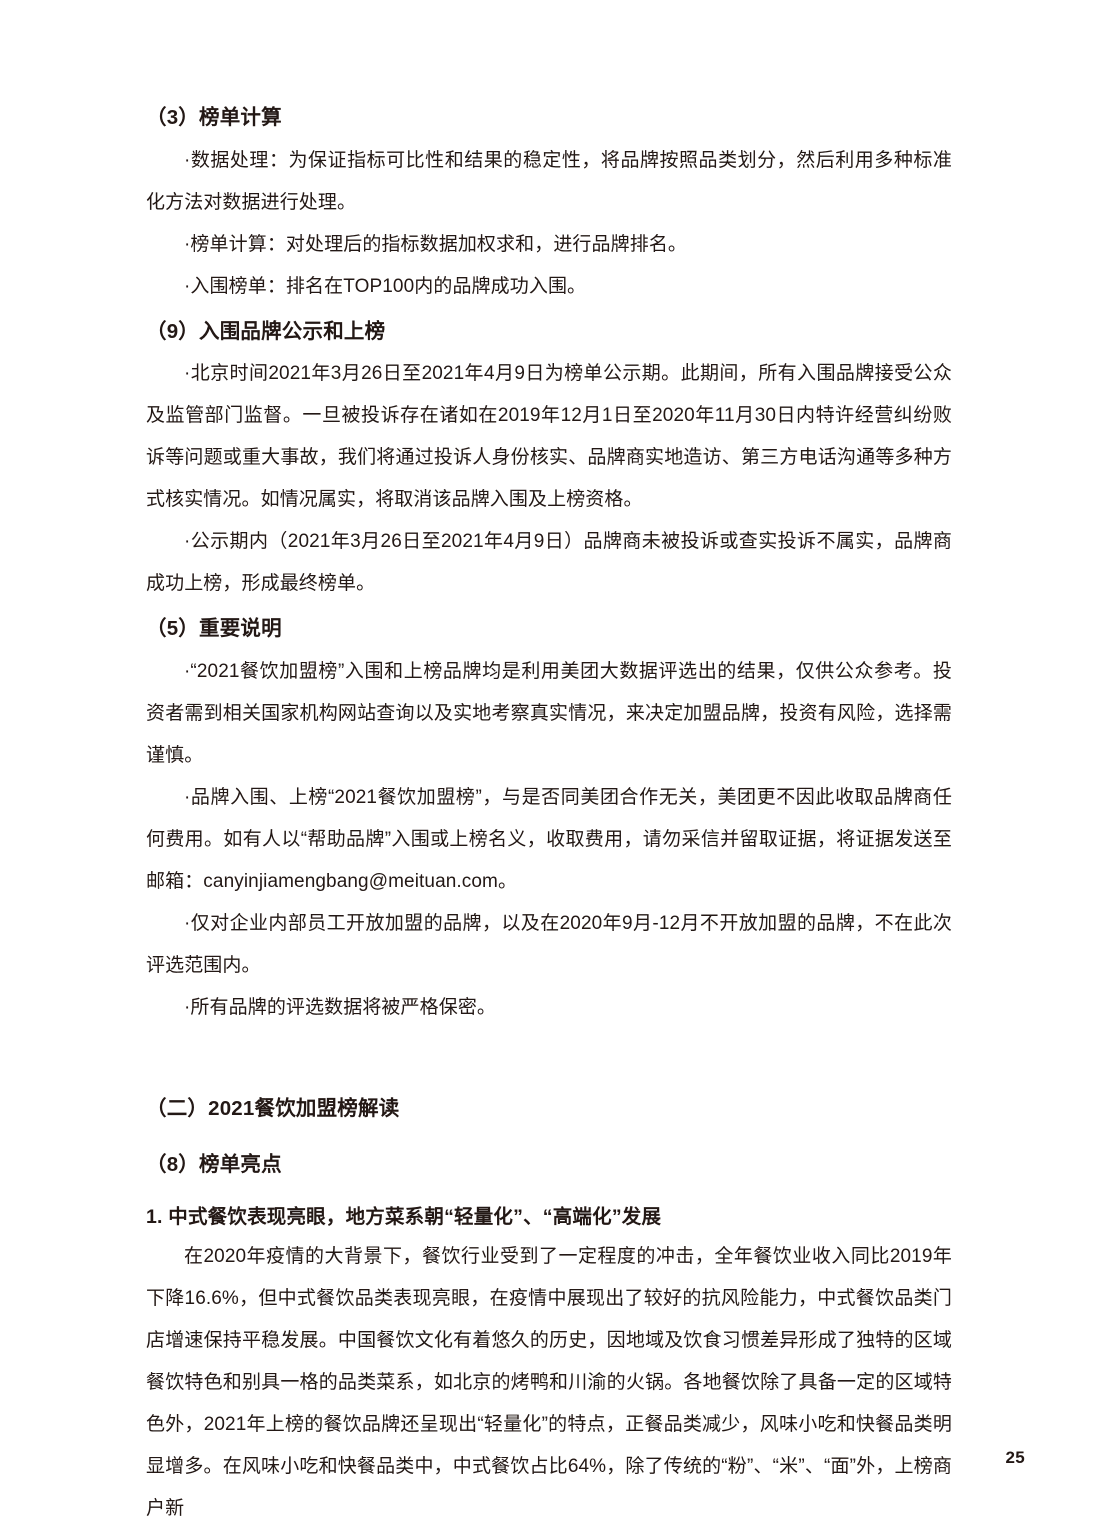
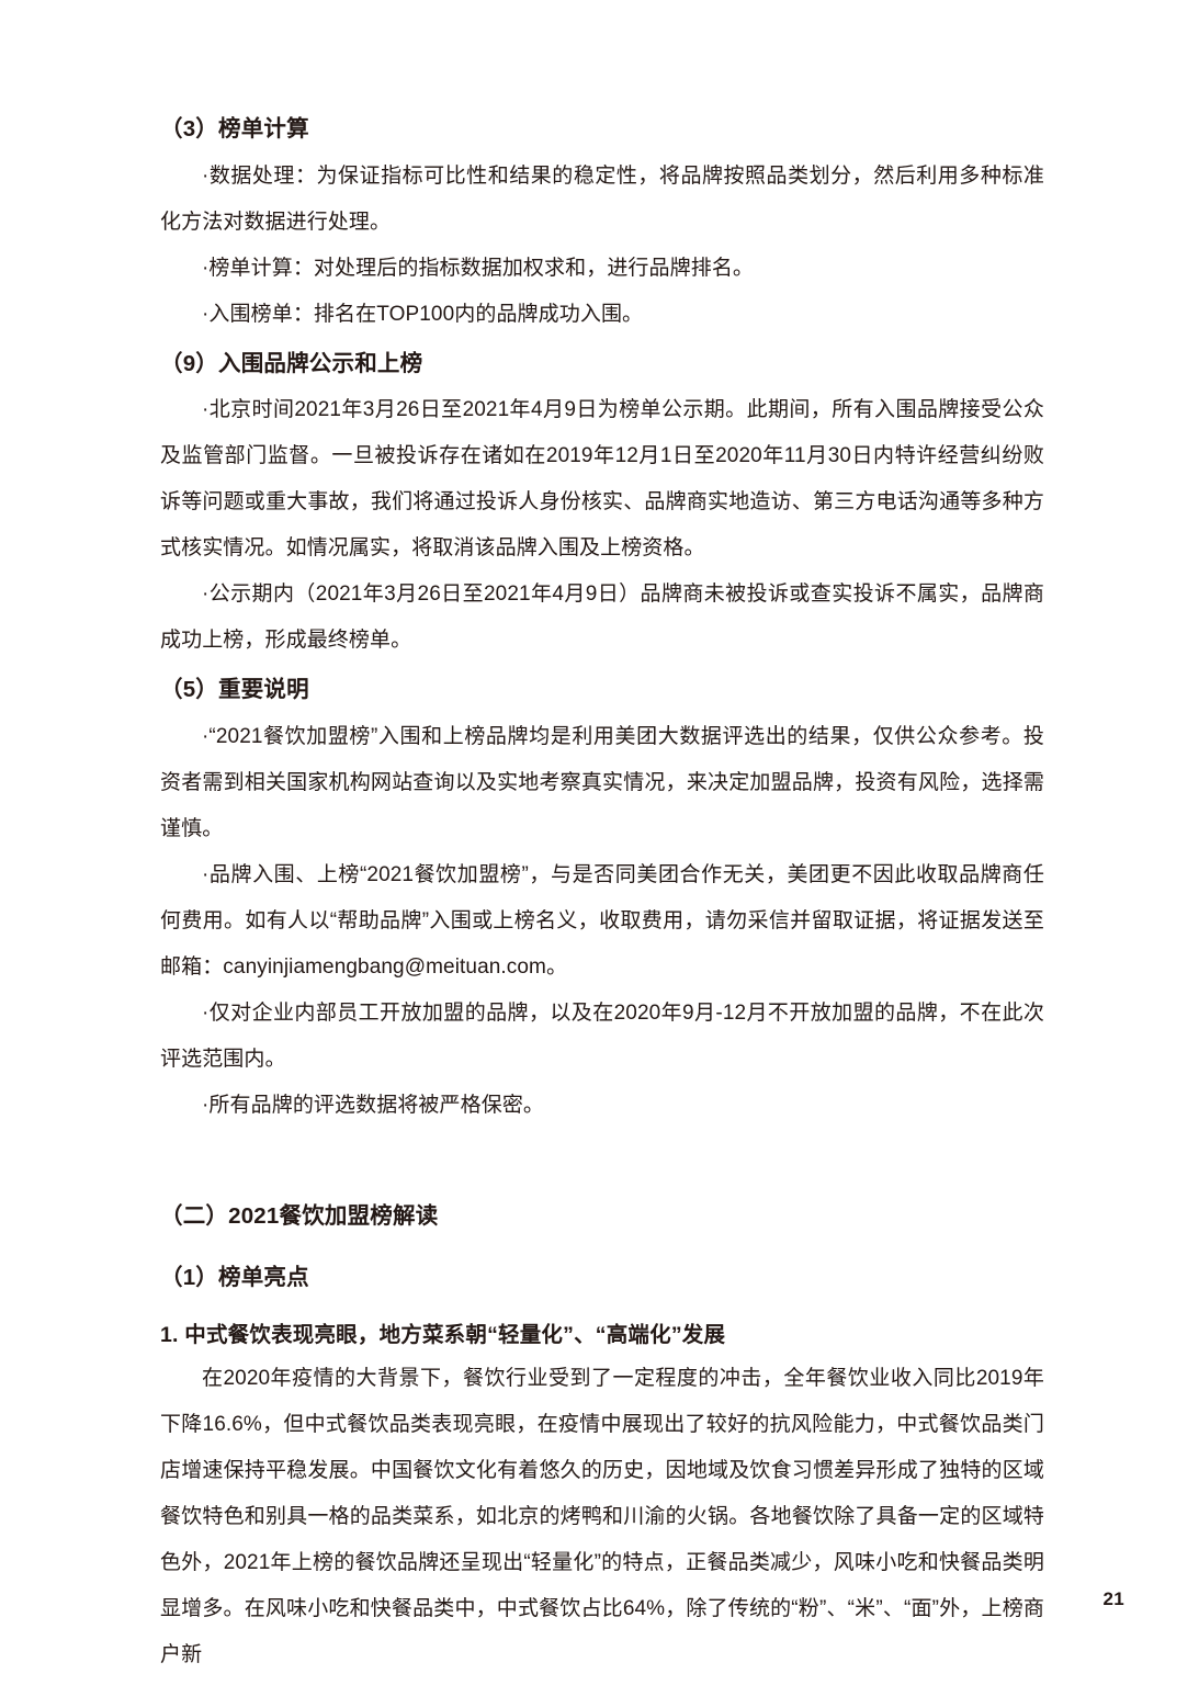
  （3）榜单计算
  ·数据处理：为保证指标可比性和结果的稳定性，将品牌按照品类划分，然后利用多种标准化方法对数据进行处理。
  ·榜单计算：对处理后的指标数据加权求和，进行品牌排名。
  ·入围榜单：排名在TOP100内的品牌成功入围。
  （9）入围品牌公示和上榜
  ·北京时间2021年3月26日至2021年4月9日为榜单公示期。此期间，所有入围品牌接受公众及监管部门监督。一旦被投诉存在诸如在2019年12月1日至2020年11月30日内特许经营纠纷败诉等问题或重大事故，我们将通过投诉人身份核实、品牌商实地造访、第三方电话沟通等多种方式核实情况。如情况属实，将取消该品牌入围及上榜资格。
  ·公示期内（2021年3月26日至2021年4月9日）品牌商未被投诉或查实投诉不属实，品牌商成功上榜，形成最终榜单。
  （5）重要说明
  ·“2021餐饮加盟榜”入围和上榜品牌均是利用美团大数据评选出的结果，仅供公众参考。投资者需到相关国家机构网站查询以及实地考察真实情况，来决定加盟品牌，投资有风险，选择需谨慎。
  ·品牌入围、上榜“2021餐饮加盟榜”，与是否同美团合作无关，美团更不因此收取品牌商任何费用。如有人以“帮助品牌”入围或上榜名义，收取费用，请勿采信并留取证据，将证据发送至邮箱：canyinjiamengbang@meituan.com。
  ·仅对企业内部员工开放加盟的品牌，以及在2020年9月-12月不开放加盟的品牌，不在此次评选范围内。
  ·所有品牌的评选数据将被严格保密。
  （二）2021餐饮加盟榜解读
- （8）榜单亮点
+ （1）榜单亮点
  1. 中式餐饮表现亮眼，地方菜系朝“轻量化”、“高端化”发展
  在2020年疫情的大背景下，餐饮行业受到了一定程度的冲击，全年餐饮业收入同比2019年下降16.6%，但中式餐饮品类表现亮眼，在疫情中展现出了较好的抗风险能力，中式餐饮品类门店增速保持平稳发展。中国餐饮文化有着悠久的历史，因地域及饮食习惯差异形成了独特的区域餐饮特色和别具一格的品类菜系，如北京的烤鸭和川渝的火锅。各地餐饮除了具备一定的区域特色外，2021年上榜的餐饮品牌还呈现出“轻量化”的特点，正餐品类减少，风味小吃和快餐品类明显增多。在风味小吃和快餐品类中，中式餐饮占比64%，除了传统的“粉”、“米”、“面”外，上榜商户新
- 25
+ 21
